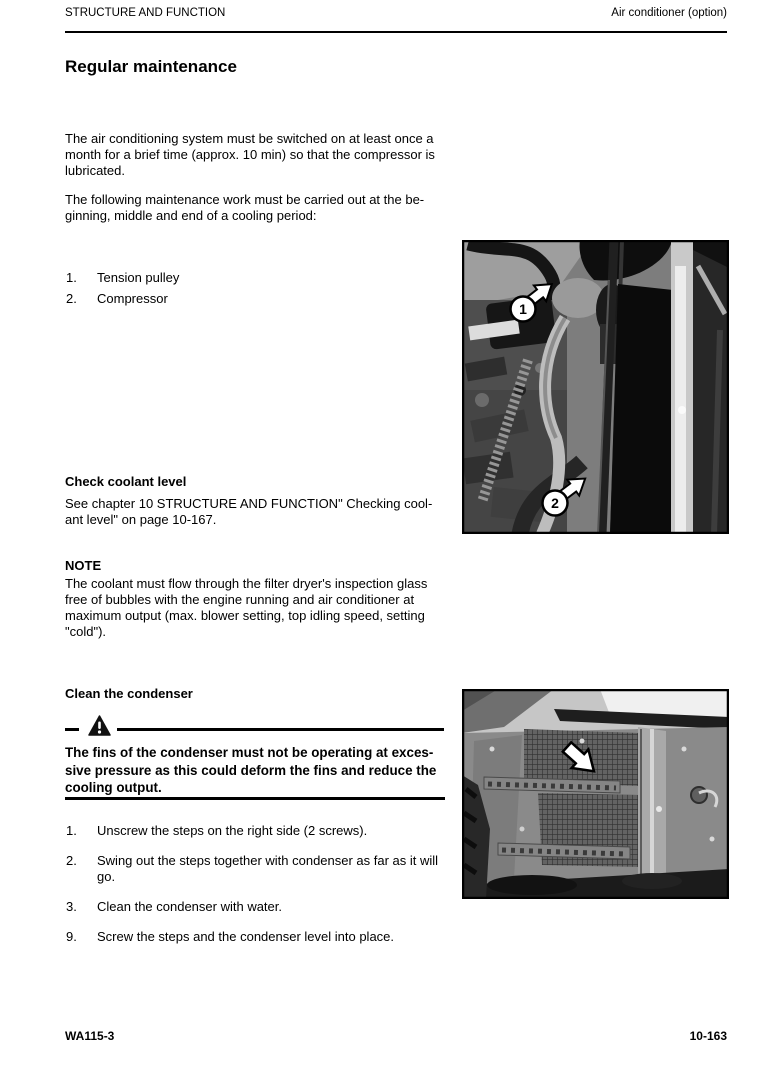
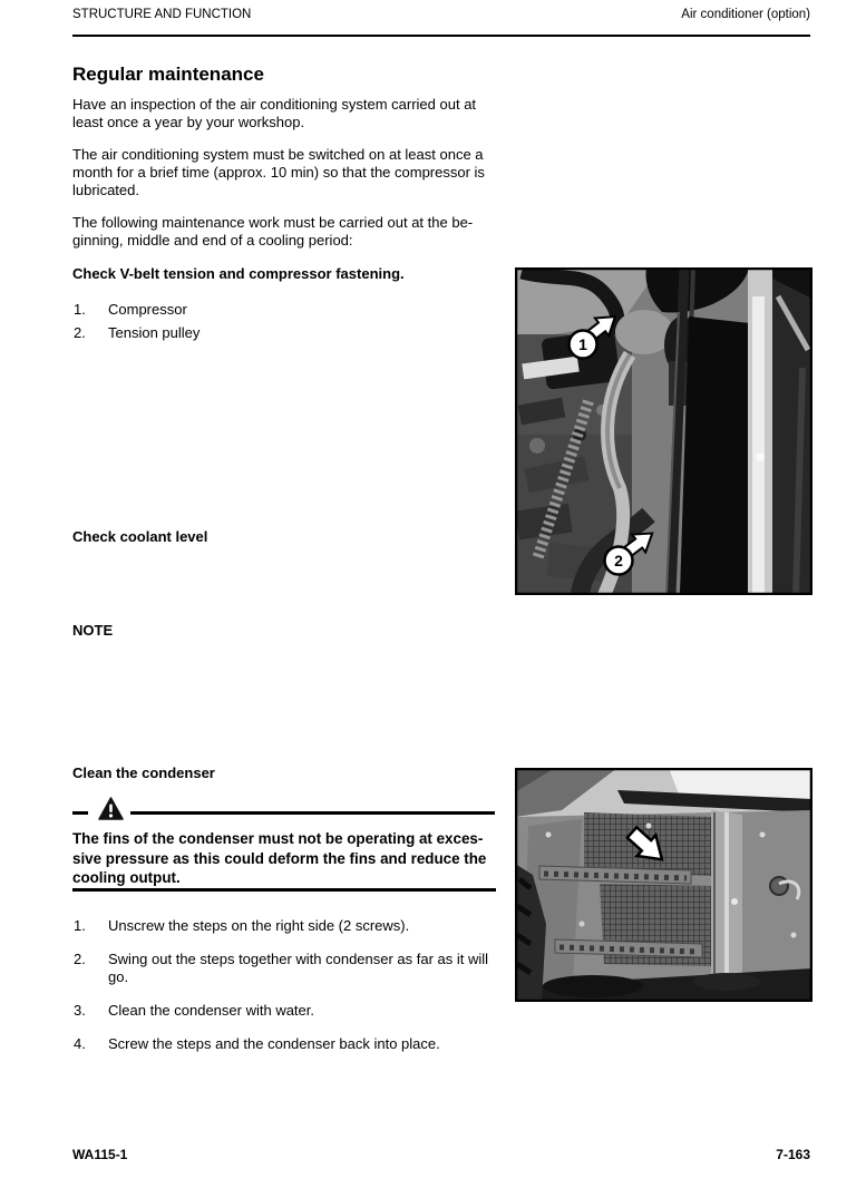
  STRUCTURE AND FUNCTION
  Air conditioner (option)
  Regular maintenance
+ Have an inspection of the air conditioning system carried out at
+ least once a year by your workshop.
  The air conditioning system must be switched on at least once a
  month for a brief time (approx. 10 min) so that the compressor is
  lubricated.
  The following maintenance work must be carried out at the be-
  ginning, middle and end of a cooling period:
+ Check V-belt tension and compressor fastening.
  1.
- Tension pulley
+ Compressor
  2.
- Compressor
+ Tension pulley
  1
  2
  Check coolant level
- See chapter 10 STRUCTURE AND FUNCTION" Checking cool-
- ant level" on page 10-167.
  NOTE
- The coolant must flow through the filter dryer's inspection glass
- free of bubbles with the engine running and air conditioner at
- maximum output (max. blower setting, top idling speed, setting
- "cold").
  Clean the condenser
  The fins of the condenser must not be operating at exces-
  sive pressure as this could deform the fins and reduce the
  cooling output.
  1.
  Unscrew the steps on the right side (2 screws).
  2.
  Swing out the steps together with condenser as far as it will
  go.
  3.
  Clean the condenser with water.
- 9.
+ 4.
- Screw the steps and the condenser level into place.
+ Screw the steps and the condenser back into place.
- WA115-3
+ WA115-1
- 10-163
+ 7-163
